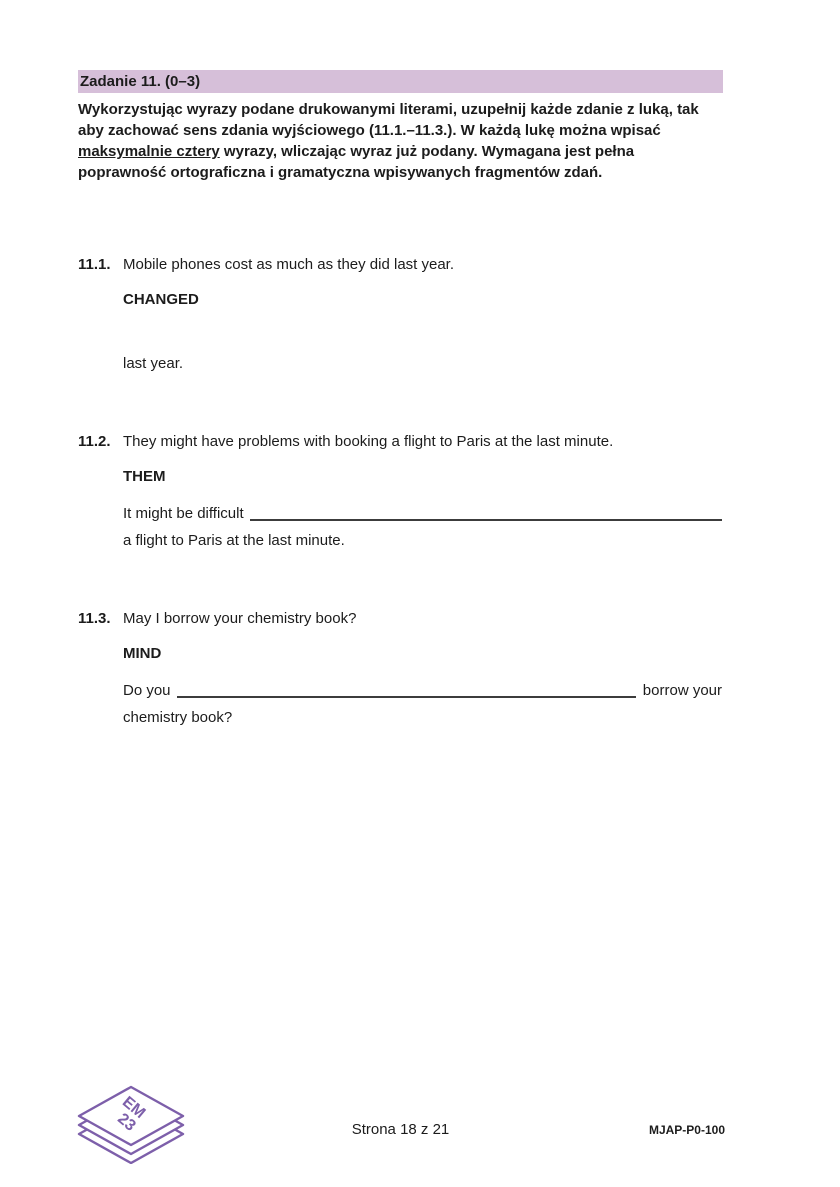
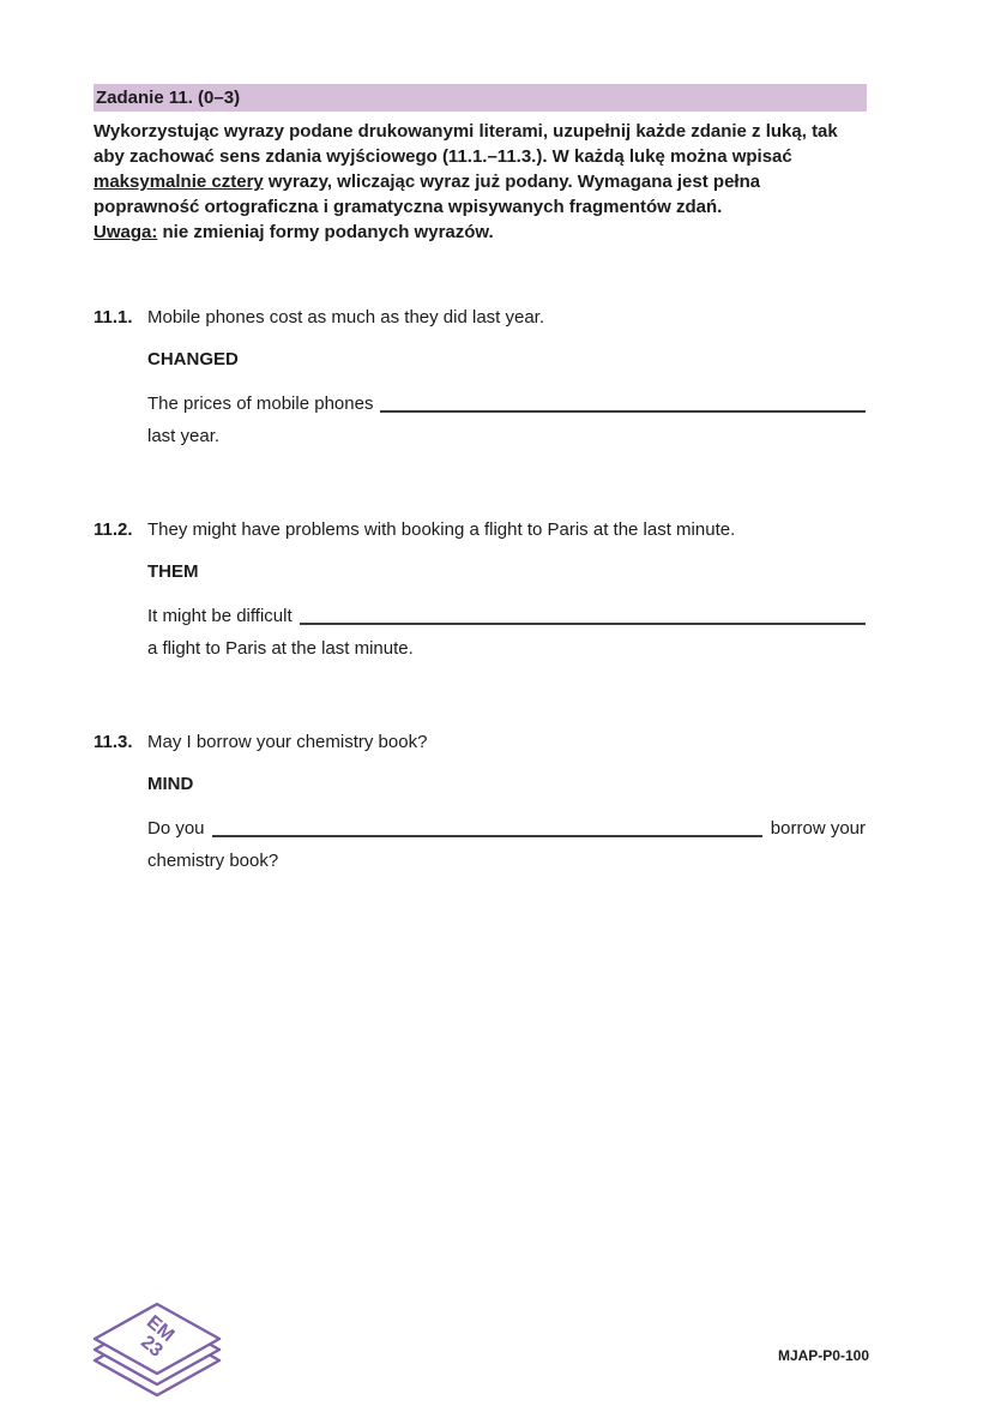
  Zadanie 11. (0–3)
  Wykorzystując wyrazy podane drukowanymi literami, uzupełnij każde zdanie z luką, tak aby zachować sens zdania wyjściowego (11.1.–11.3.). W każdą lukę można wpisać maksymalnie cztery wyrazy, wliczając wyraz już podany. Wymagana jest pełna poprawność ortograficzna i gramatyczna wpisywanych fragmentów zdań.
+ Uwaga: nie zmieniaj formy podanych wyrazów.
  11.1.
  Mobile phones cost as much as they did last year.
  CHANGED
+ The prices of mobile phones
  last year.
  11.2.
  They might have problems with booking a flight to Paris at the last minute.
  THEM
  It might be difficult
  a flight to Paris at the last minute.
  11.3.
  May I borrow your chemistry book?
  MIND
  Do you
  borrow your
  chemistry book?
- Strona 18 z 21
  MJAP-P0-100
